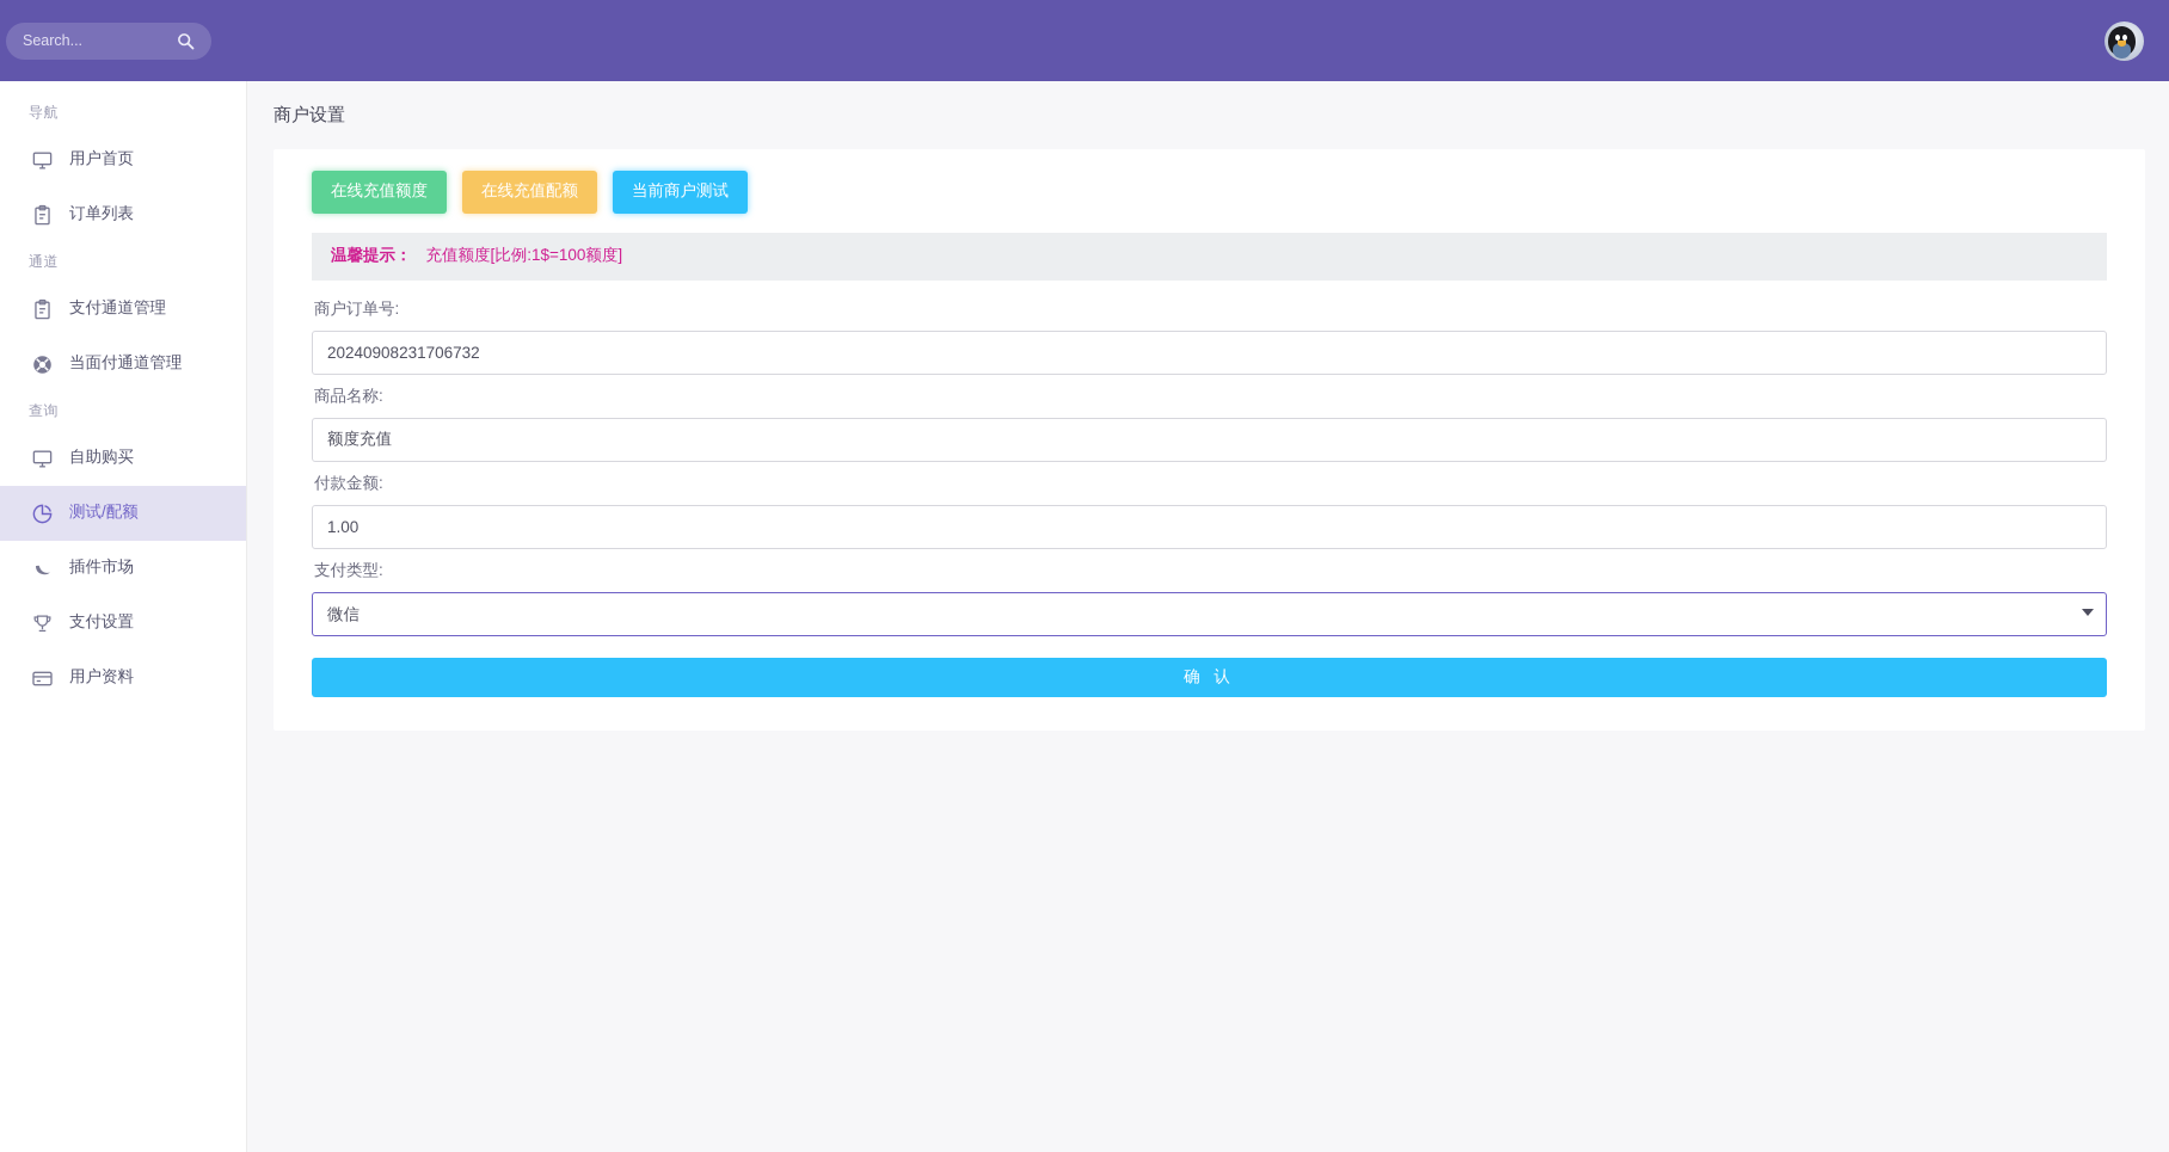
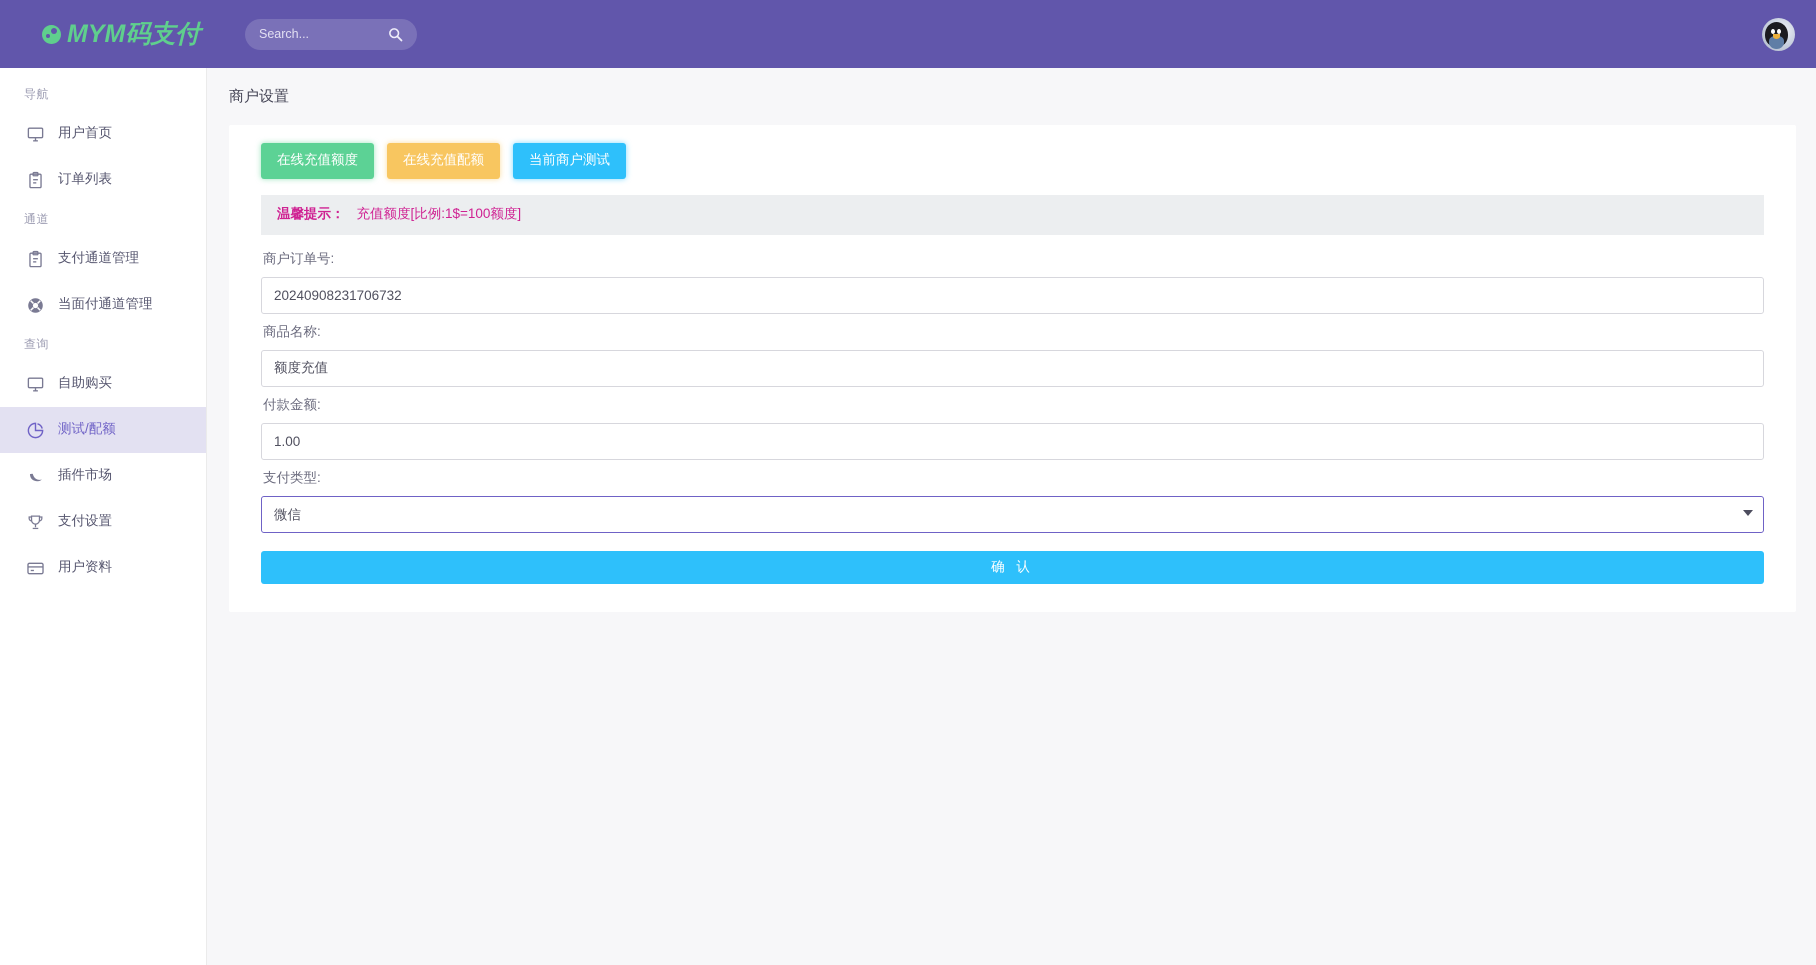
+ MYM码支付
  Search...
  导航
  用户首页
  订单列表
  通道
  支付通道管理
  当面付通道管理
  查询
  自助购买
  测试/配额
  插件市场
  支付设置
  用户资料
  商户设置
  在线充值额度
  在线充值配额
  当前商户测试
  温馨提示： 充值额度[比例:1$=100额度]
  商户订单号:
  20240908231706732
  商品名称:
  额度充值
  付款金额:
  1.00
  支付类型:
  微信
  确 认
